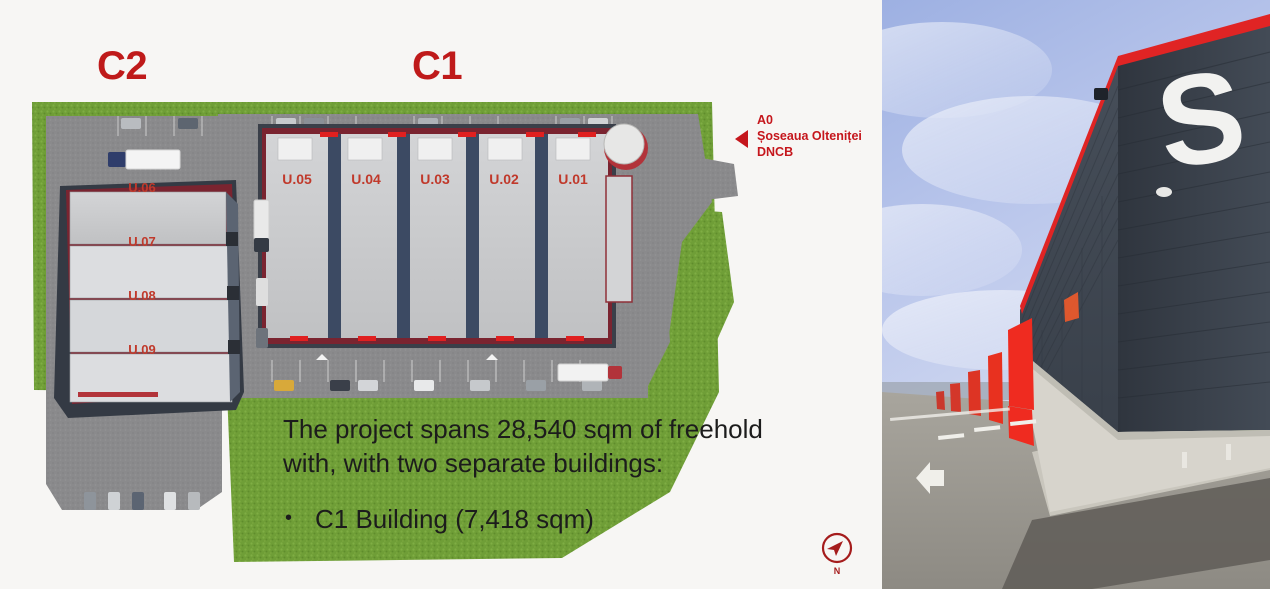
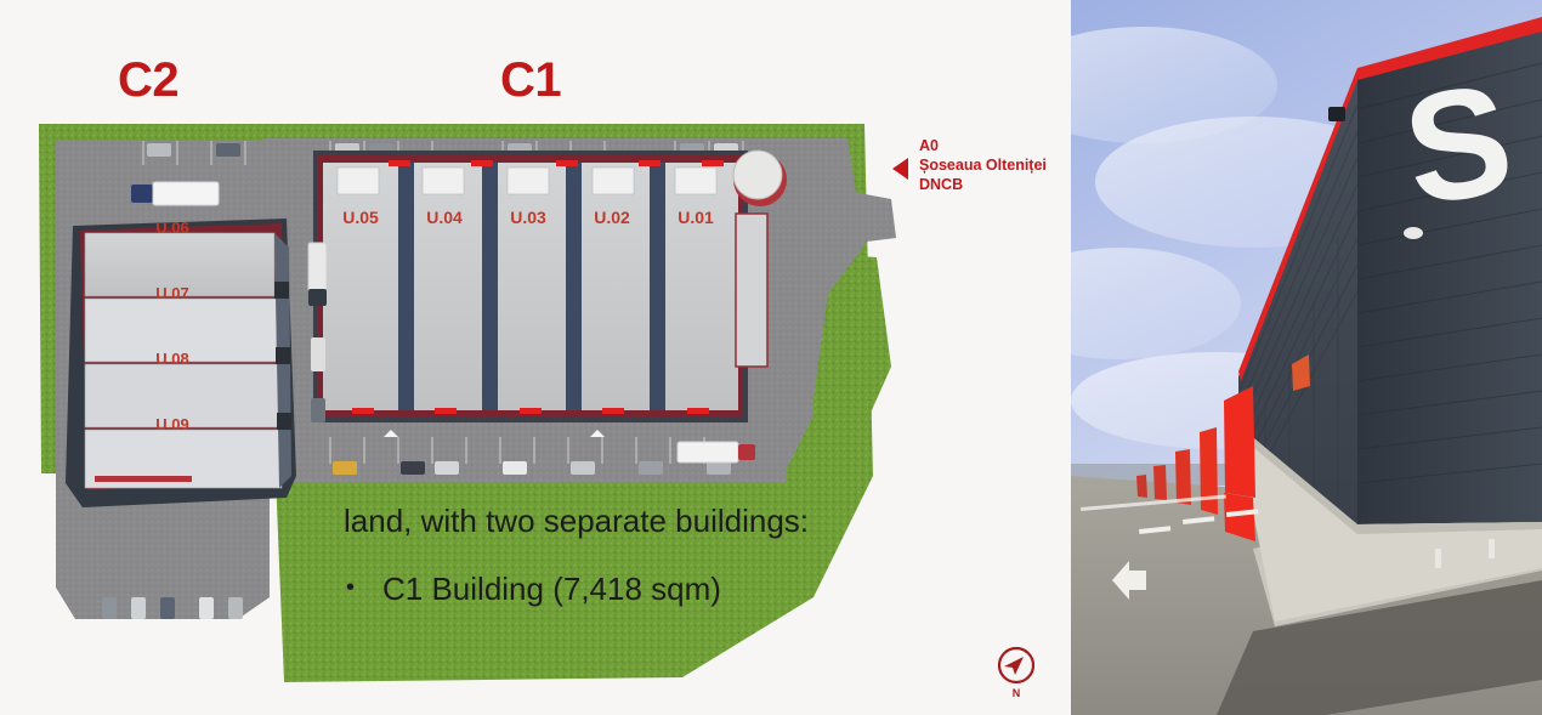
  C2
  C1
  U.06
  U.07
  U.08
  U.09
  U.05
  U.04
  U.03
  U.02
  U.01
  A0
  Șoseaua Olteniței
  DNCB
- The project spans 28,540 sqm of freehold
- with, with two separate buildings:
+ land, with two separate buildings:
  C1 Building (7,418 sqm)
  N
